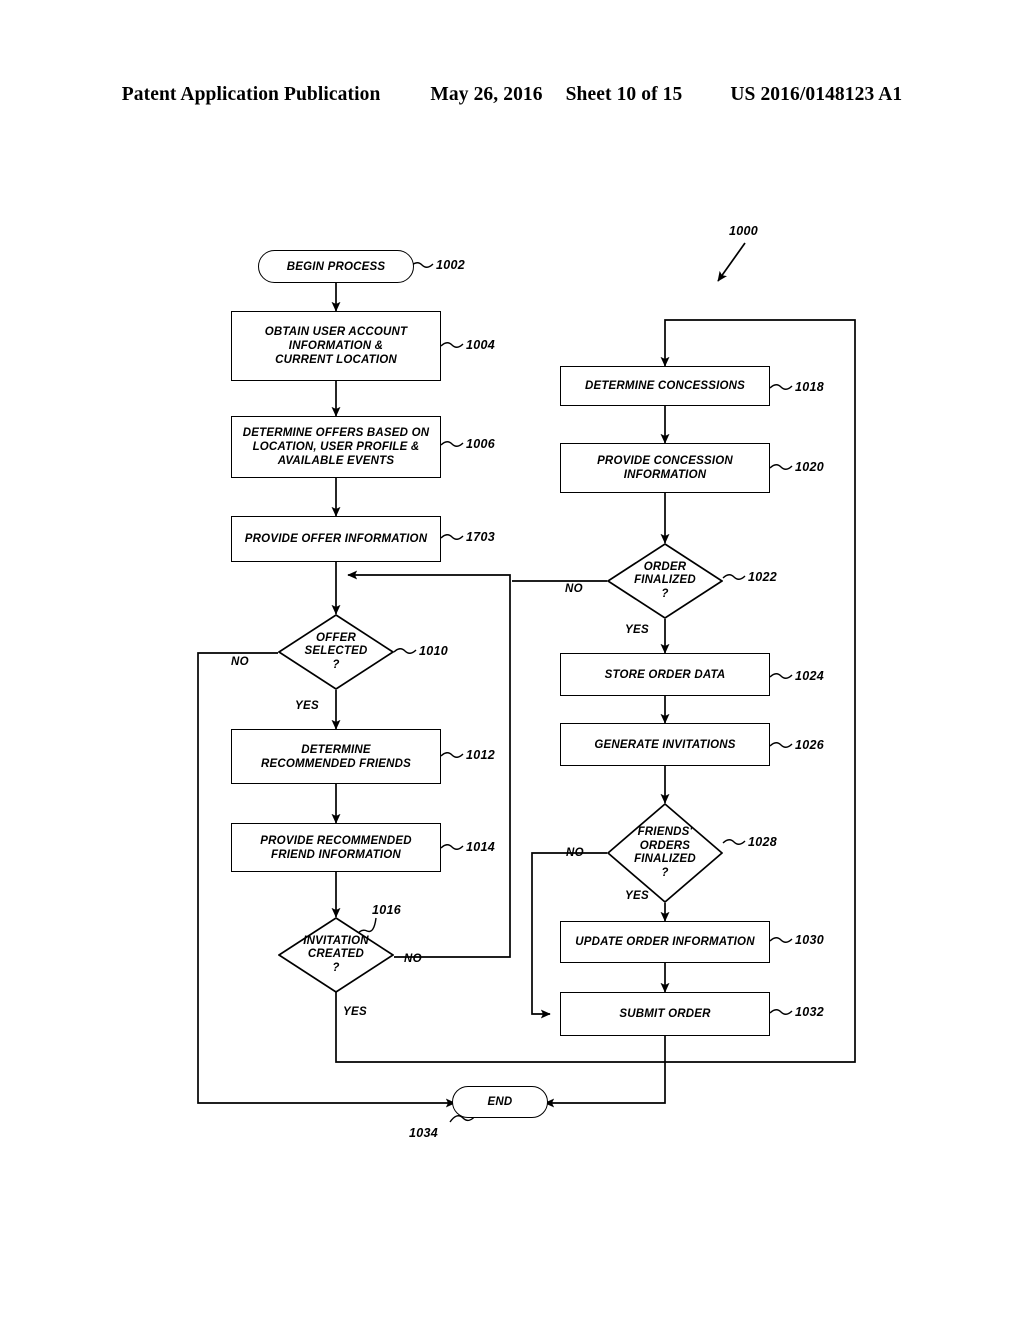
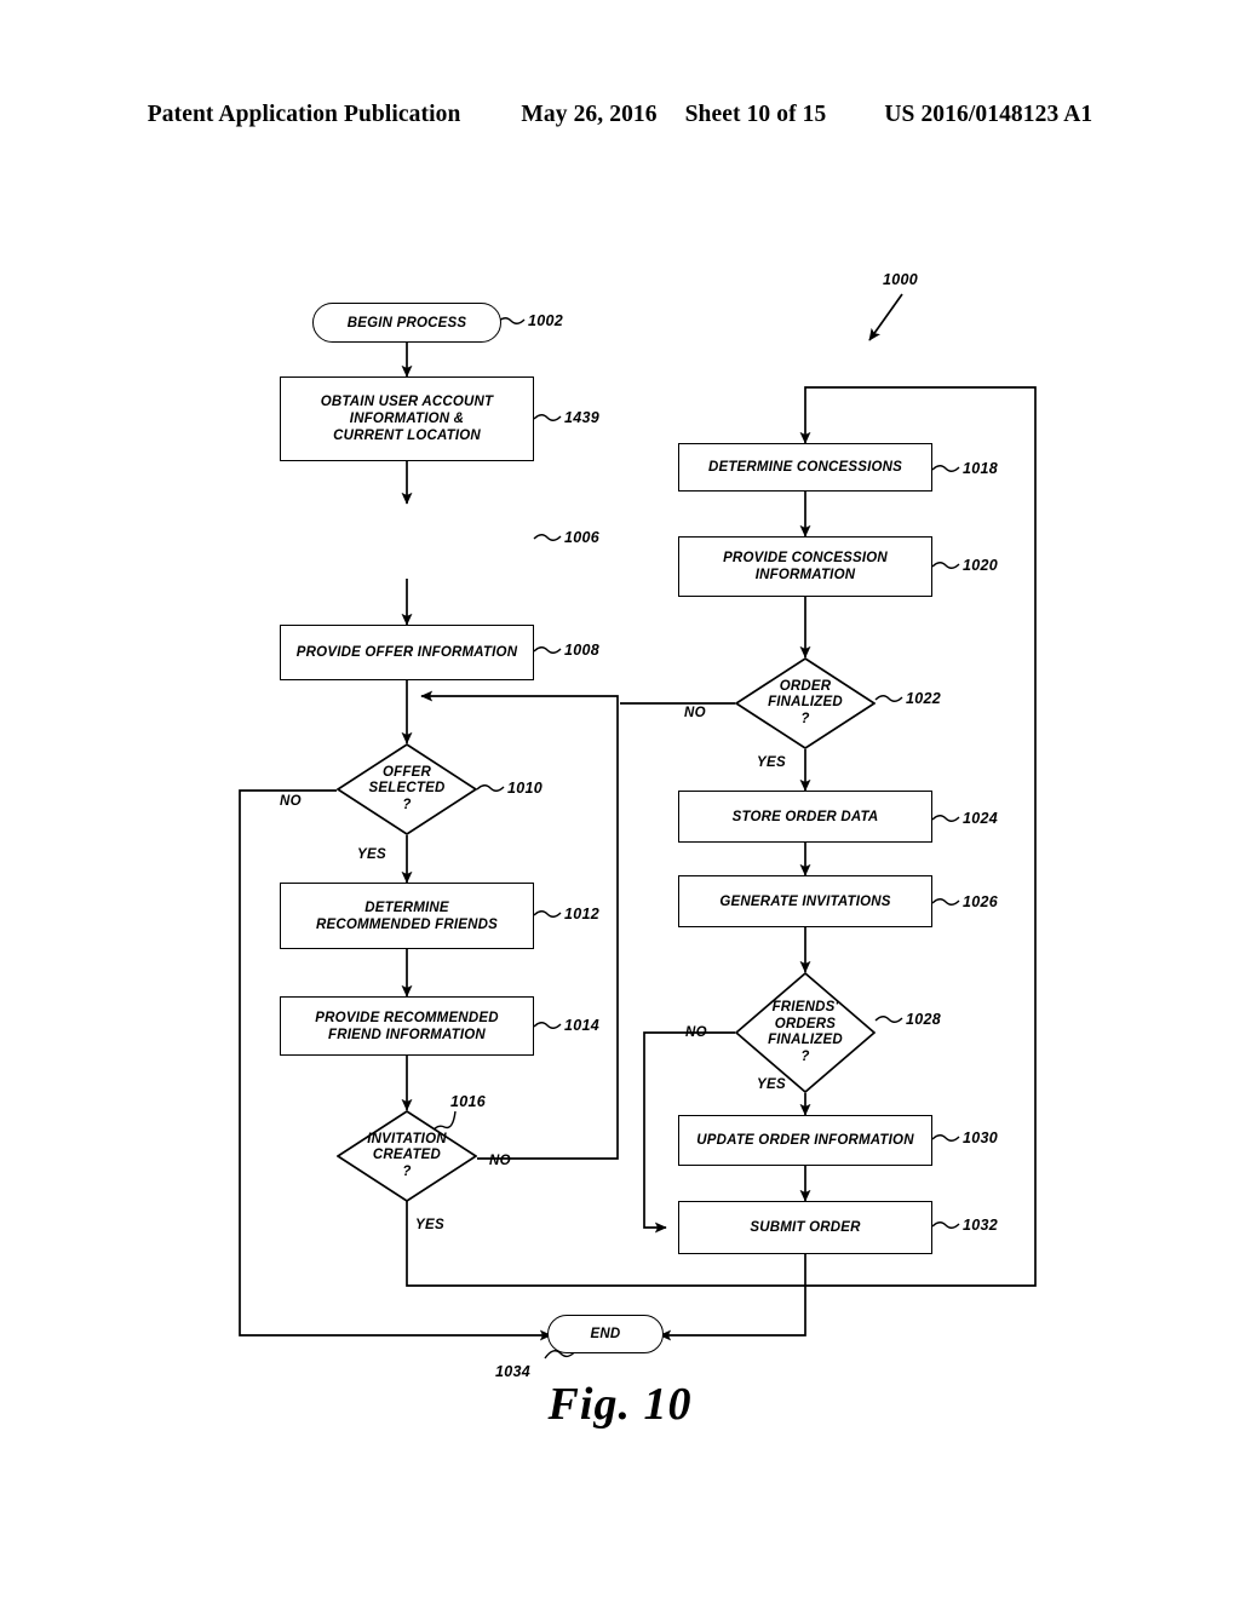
  Patent Application Publication May 26, 2016 Sheet 10 of 15 US 2016/0148123 A1
  BEGIN PROCESS
  1002
  OBTAIN USER ACCOUNT
  INFORMATION &
  CURRENT LOCATION
- 1004
+ 1439
- DETERMINE OFFERS BASED ON
- LOCATION, USER PROFILE &
- AVAILABLE EVENTS
  1006
  PROVIDE OFFER INFORMATION
- 1703
+ 1008
  OFFER
  SELECTED
  ?
  1010
  NO
  YES
  DETERMINE
  RECOMMENDED FRIENDS
  1012
  PROVIDE RECOMMENDED
  FRIEND INFORMATION
  1014
  INVITATION
  CREATED
  ?
  1016
  NO
  YES
  DETERMINE CONCESSIONS
  1018
  PROVIDE CONCESSION
  INFORMATION
  1020
  ORDER
  FINALIZED
  ?
  1022
  NO
  YES
  STORE ORDER DATA
  1024
  GENERATE INVITATIONS
  1026
  FRIENDS'
  ORDERS
  FINALIZED
  ?
  1028
  NO
  YES
  UPDATE ORDER INFORMATION
  1030
  SUBMIT ORDER
  1032
  END
  1034
  1000
+ Fig. 10
